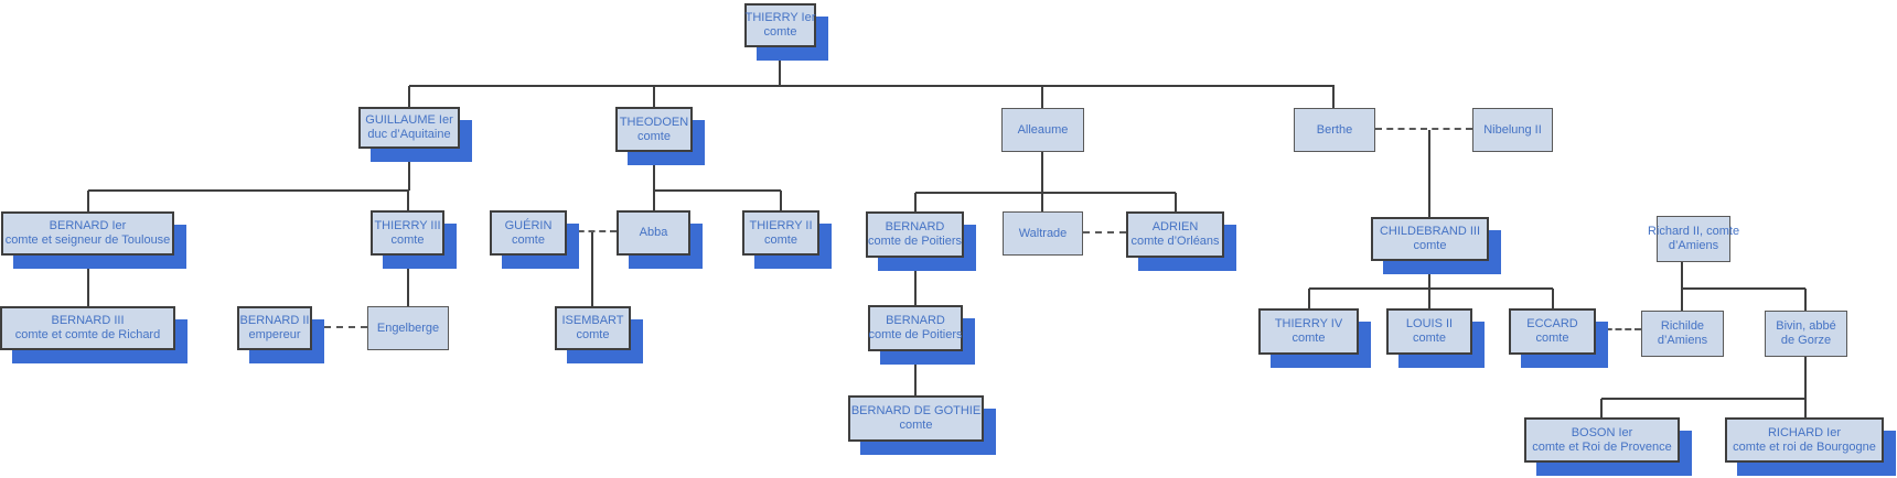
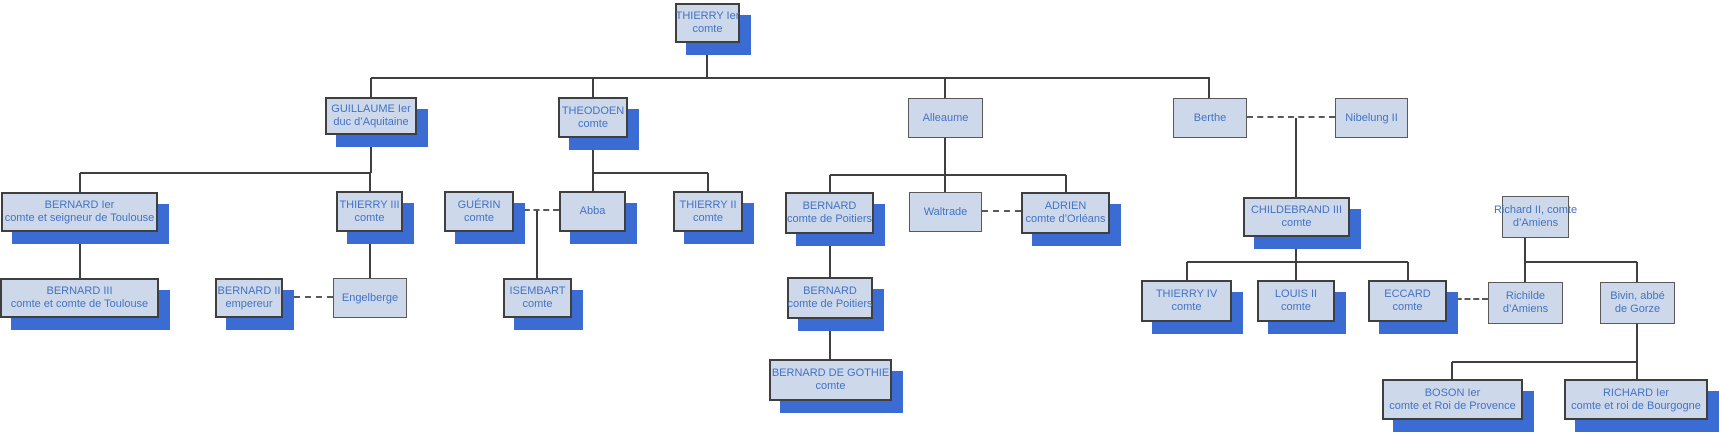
  THIERRY Ier
  comte
  GUILLAUME Ier
  duc d’Aquitaine
  THEODOEN
  comte
  Alleaume
  Berthe
  Nibelung II
  BERNARD Ier
  comte et seigneur de Toulouse
  THIERRY III
  comte
  GUÉRIN
  comte
  Abba
  THIERRY II
  comte
  BERNARD
  comte de Poitiers
  Waltrade
  ADRIEN
  comte d’Orléans
  CHILDEBRAND III
  comte
  Richard II, comte
  d’Amiens
  BERNARD III
- comte et comte de Richard
+ comte et comte de Toulouse
  BERNARD II
  empereur
  Engelberge
  ISEMBART
  comte
  BERNARD
  comte de Poitiers
  THIERRY IV
  comte
  LOUIS II
  comte
  ECCARD
  comte
  Richilde
  d’Amiens
  Bivin, abbé
  de Gorze
  BERNARD DE GOTHIE
  comte
  BOSON Ier
  comte et Roi de Provence
  RICHARD Ier
  comte et roi de Bourgogne
